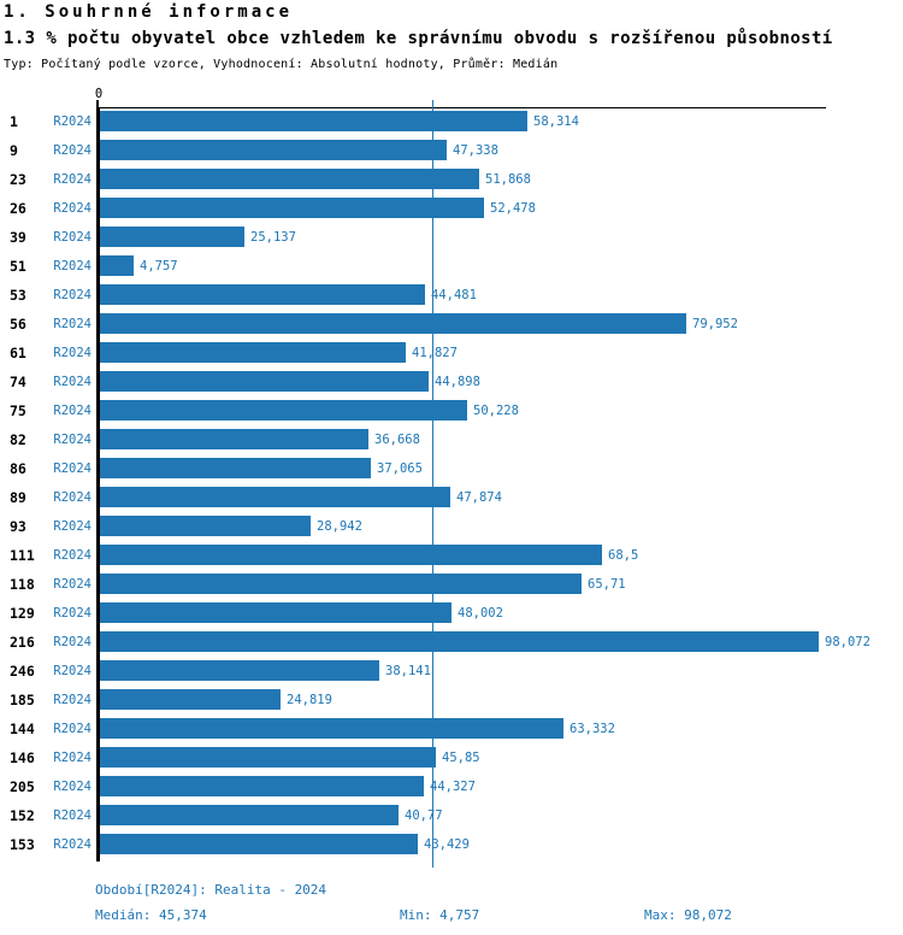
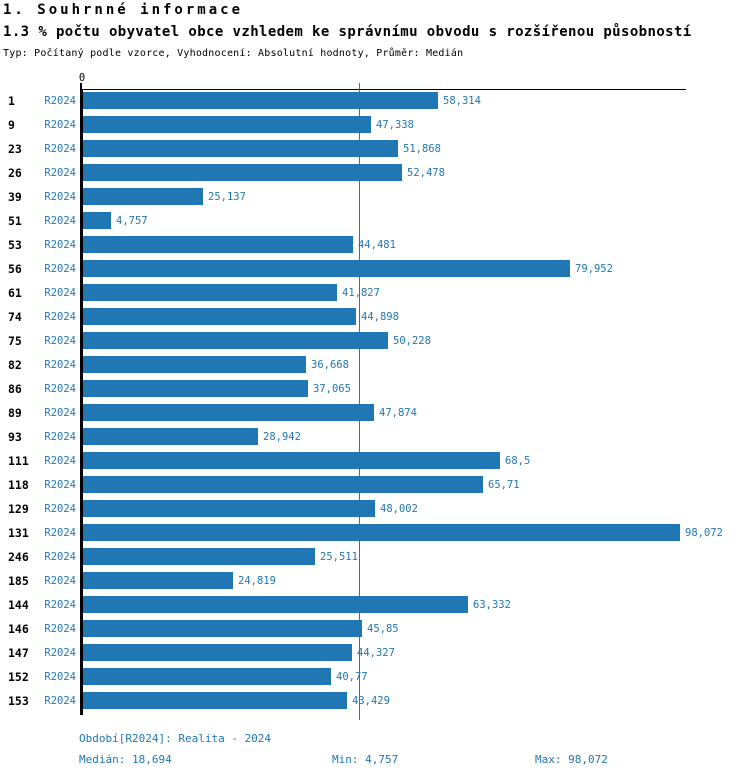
  1. Souhrnné informace
  1.3 % počtu obyvatel obce vzhledem ke správnímu obvodu s rozšířenou působností
  Typ: Počítaný podle vzorce, Vyhodnocení: Absolutní hodnoty, Průměr: Medián
  0
  1
  R2024
  58,314
  9
  R2024
  47,338
  23
  R2024
  51,868
  26
  R2024
  52,478
  39
  R2024
  25,137
  51
  R2024
  4,757
  53
  R2024
  44,481
  56
  R2024
  79,952
  61
  R2024
  41,827
  74
  R2024
  44,898
  75
  R2024
  50,228
  82
  R2024
  36,668
  86
  R2024
  37,065
  89
  R2024
  47,874
  93
  R2024
  28,942
  111
  R2024
  68,5
  118
  R2024
  65,71
  129
  R2024
  48,002
- 216
+ 131
  R2024
  98,072
  246
  R2024
- 38,141
+ 25,511
  185
  R2024
  24,819
  144
  R2024
  63,332
  146
  R2024
  45,85
- 205
+ 147
  R2024
  44,327
  152
  R2024
  40,77
  153
  R2024
  43,429
  Období[R2024]: Realita - 2024
- Medián: 45,374
+ Medián: 18,694
  Min: 4,757
  Max: 98,072
